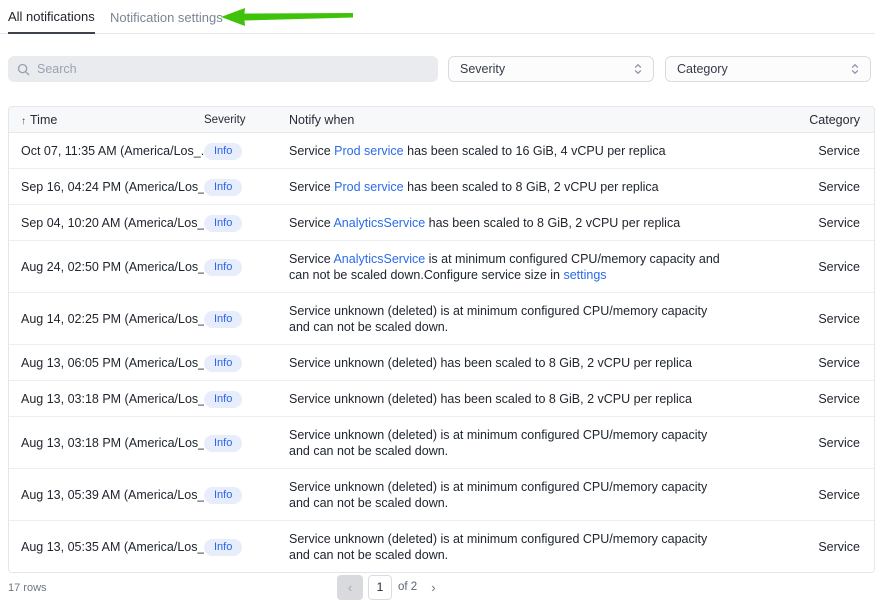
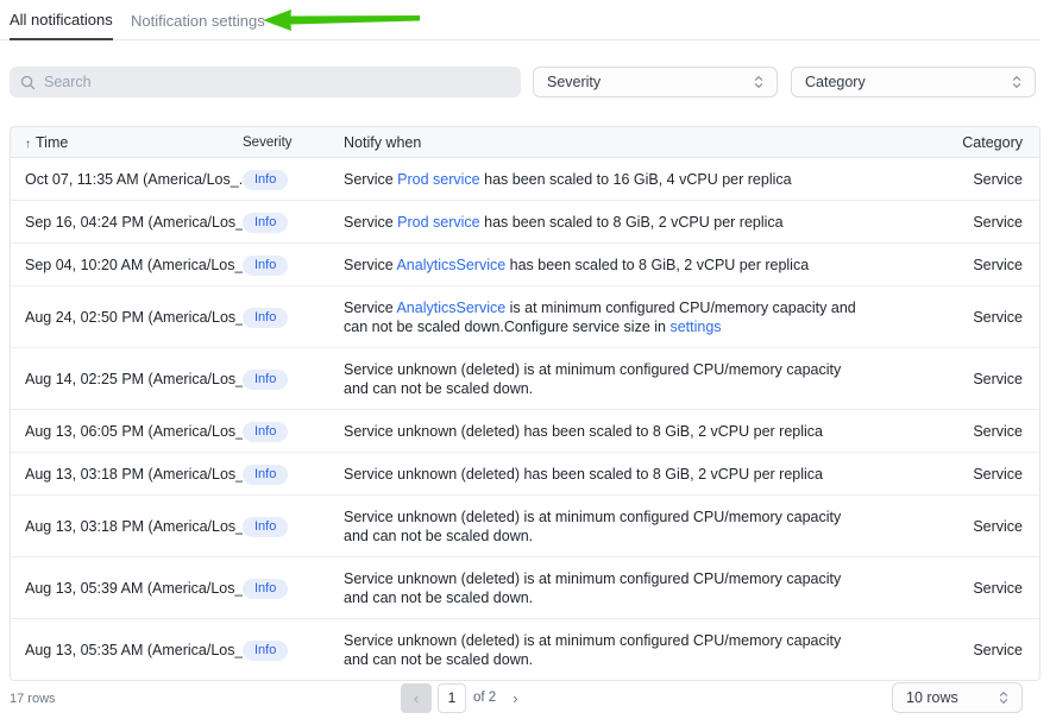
  All notifications
  Notification settings
  Search
  Severity
  Category
  ↑ Time
  Severity
  Notify when
  Category
  Oct 07, 11:35 AM (America/Los_.
  Info
  Service Prod service has been scaled to 16 GiB, 4 vCPU per replica
  Service
  Sep 16, 04:24 PM (America/Los_
  Info
  Service Prod service has been scaled to 8 GiB, 2 vCPU per replica
  Service
  Sep 04, 10:20 AM (America/Los_
  Info
  Service AnalyticsService has been scaled to 8 GiB, 2 vCPU per replica
  Service
  Aug 24, 02:50 PM (America/Los_
  Info
  Service AnalyticsService is at minimum configured CPU/memory capacity and can not be scaled down.Configure service size in settings
  Service
  Aug 14, 02:25 PM (America/Los_
  Info
  Service unknown (deleted) is at minimum configured CPU/memory capacity and can not be scaled down.
  Service
  Aug 13, 06:05 PM (America/Los_
  Info
  Service unknown (deleted) has been scaled to 8 GiB, 2 vCPU per replica
  Service
  Aug 13, 03:18 PM (America/Los_
  Info
  Service unknown (deleted) has been scaled to 8 GiB, 2 vCPU per replica
  Service
  Aug 13, 03:18 PM (America/Los_
  Info
  Service unknown (deleted) is at minimum configured CPU/memory capacity and can not be scaled down.
  Service
  Aug 13, 05:39 AM (America/Los_
  Info
  Service unknown (deleted) is at minimum configured CPU/memory capacity and can not be scaled down.
  Service
  Aug 13, 05:35 AM (America/Los_
  Info
  Service unknown (deleted) is at minimum configured CPU/memory capacity and can not be scaled down.
  Service
  17 rows
  ‹
  1
  of 2
  ›
+ 10 rows
